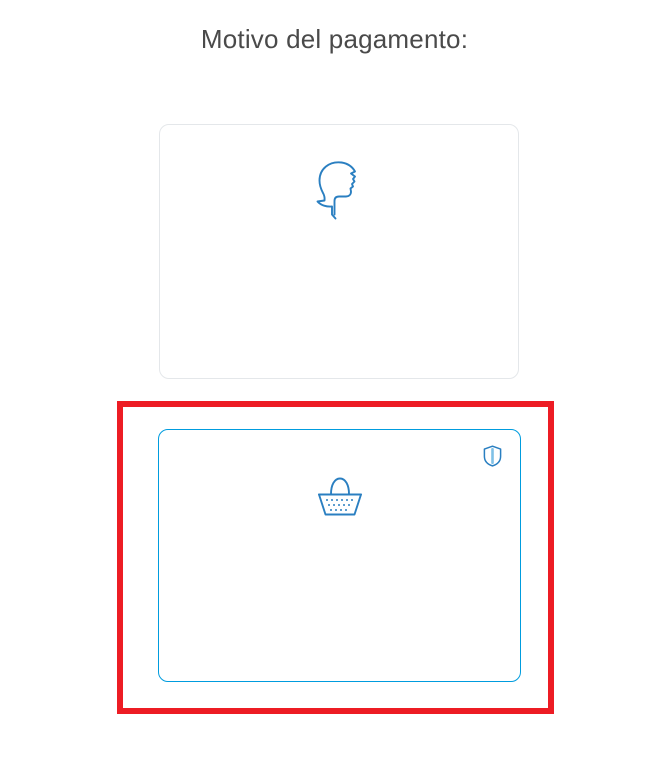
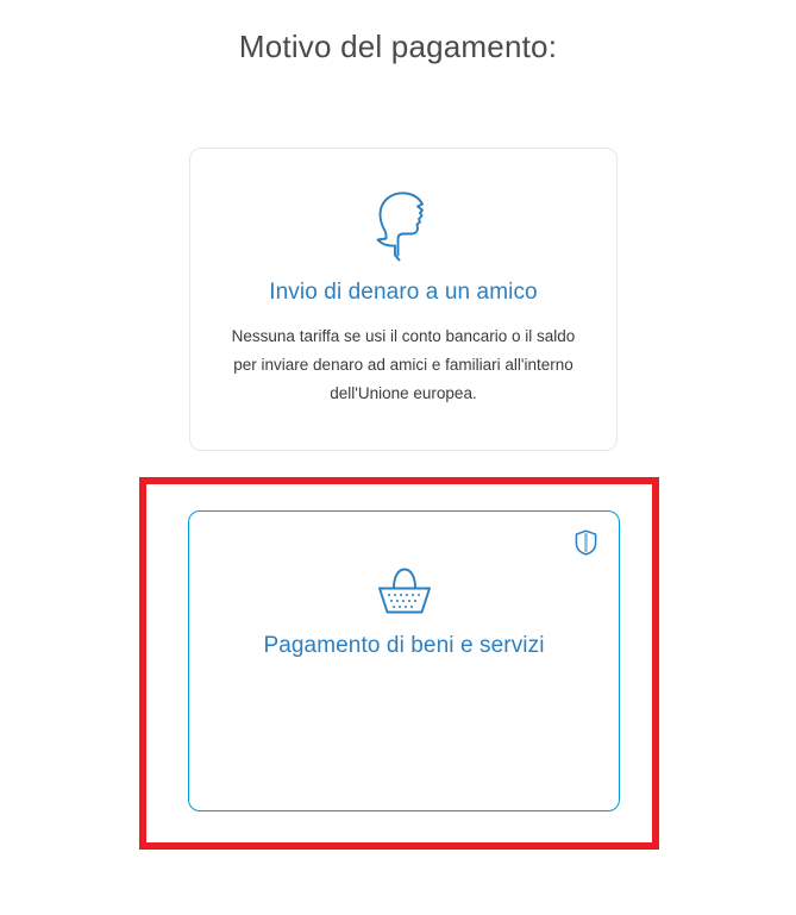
  Motivo del pagamento:
+ Invio di denaro a un amico
+ Nessuna tariffa se usi il conto bancario o il saldo per inviare denaro ad amici e familiari all'interno dell'Unione europea.
+ Pagamento di beni e servizi
